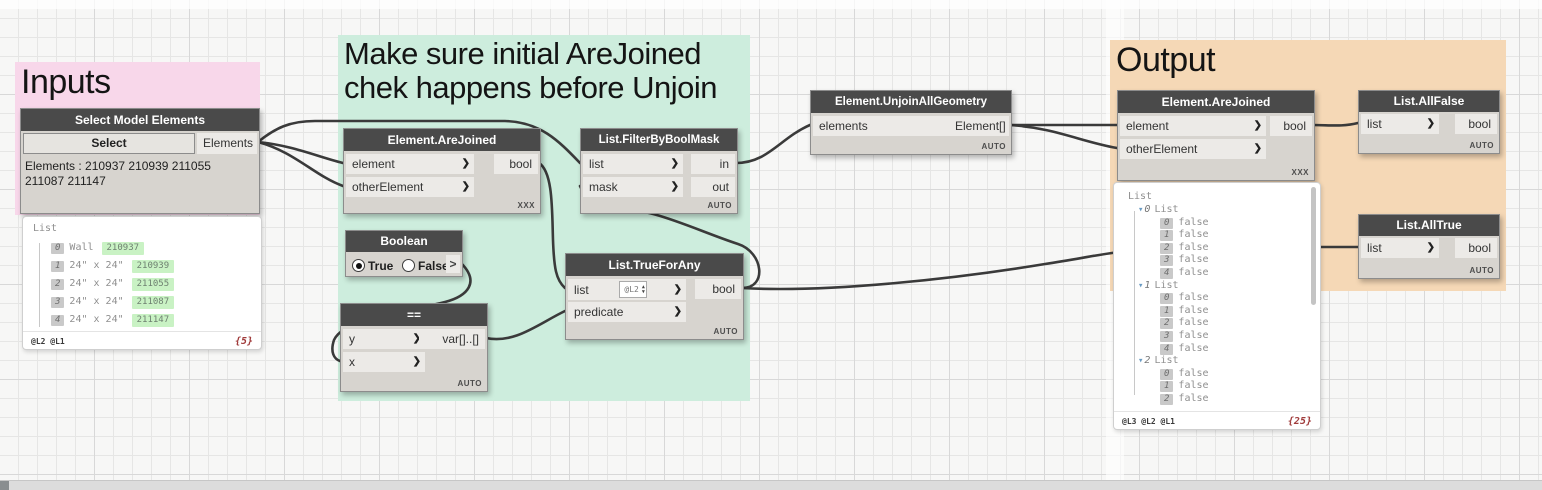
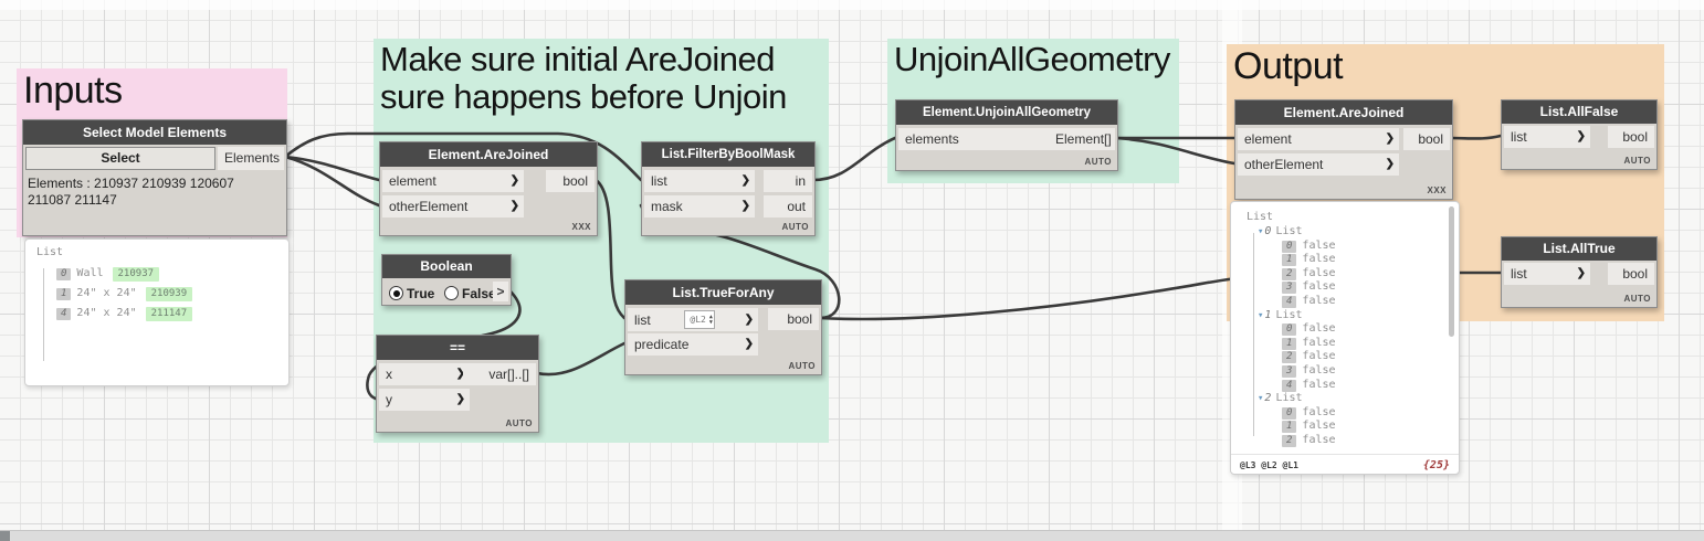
  Inputs
- Make sure initial AreJoined chek happens before Unjoin
+ Make sure initial AreJoined sure happens before Unjoin
+ UnjoinAllGeometry
  Output
  Select Model Elements
  Select
  Elements
- Elements : 210937 210939 211055 211087 211147
+ Elements : 210937 210939 120607 211087 211147
  Element.AreJoined
  element
  ❯
  otherElement
  ❯
  bool
  XXX
  Boolean
  True
  Fals
  >
  ==
- y
+ x
  ❯
- x
+ y
  ❯
  var[]..[]
  AUTO
  List.FilterByBoolMask
  list
  ❯
  mask
  ❯
  in
  out
  AUTO
  List.TrueForAny
  list
  @L2
  ❯
  predicate
  ❯
  bool
  AUTO
  Element.UnjoinAllGeometry
  elements
  Element[]
  AUTO
  Element.AreJoined
  element
  ❯
  otherElement
  ❯
  bool
  XXX
  List.AllFalse
  list
  ❯
  bool
  AUTO
  List.AllTrue
  list
  ❯
  bool
  AUTO
  List
  0 Wall 210937
  1 24" x 24" 210939
- 2 24" x 24" 211055
- 3 24" x 24" 211087
  4 24" x 24" 211147
- @L2 @L1
- {5}
  List
  ▾0 List
  0 false
  1 false
  2 false
  3 false
  4 false
  ▾1 List
  0 false
  1 false
  2 false
  3 false
  4 false
  ▾2 List
  0 false
  1 false
  2 false
  @L3 @L2 @L1
  {25}
